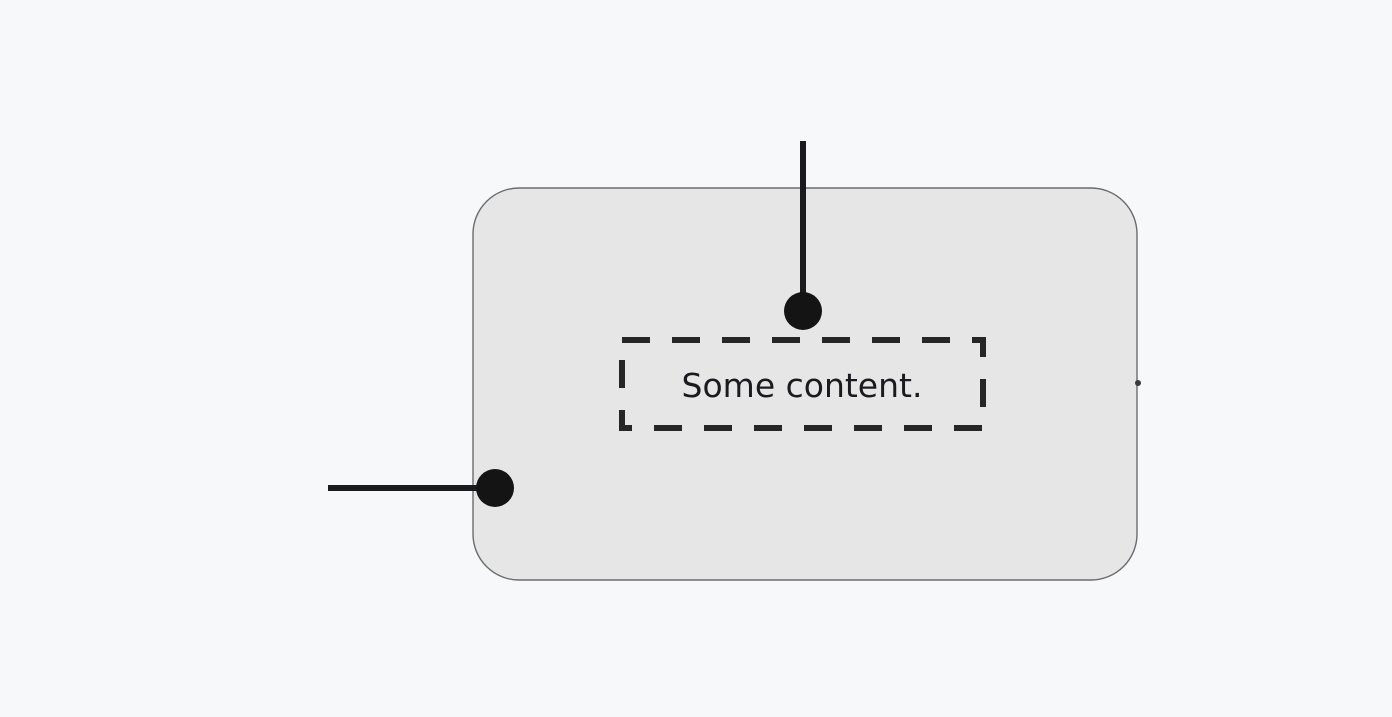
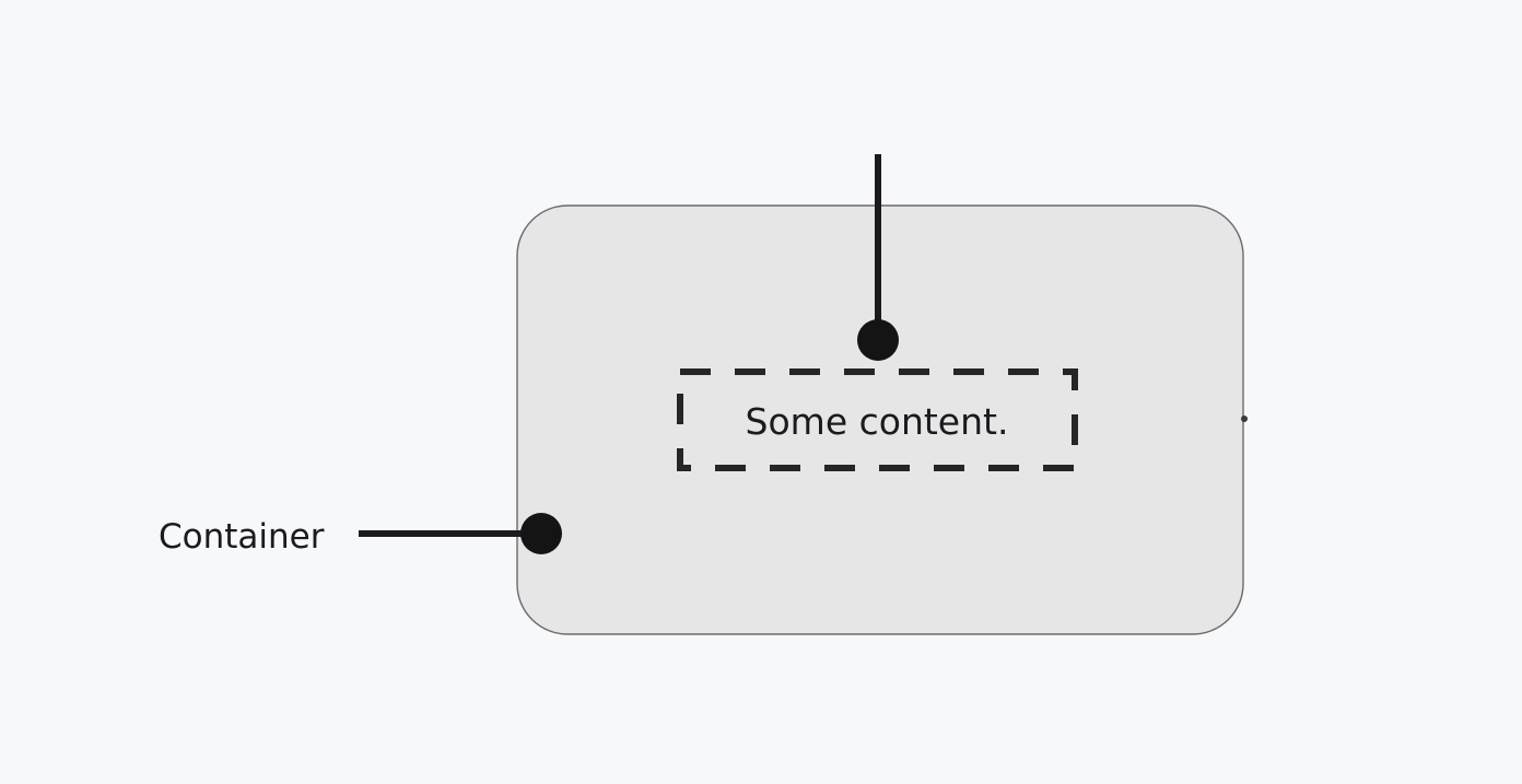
  Some content.
+ Container
